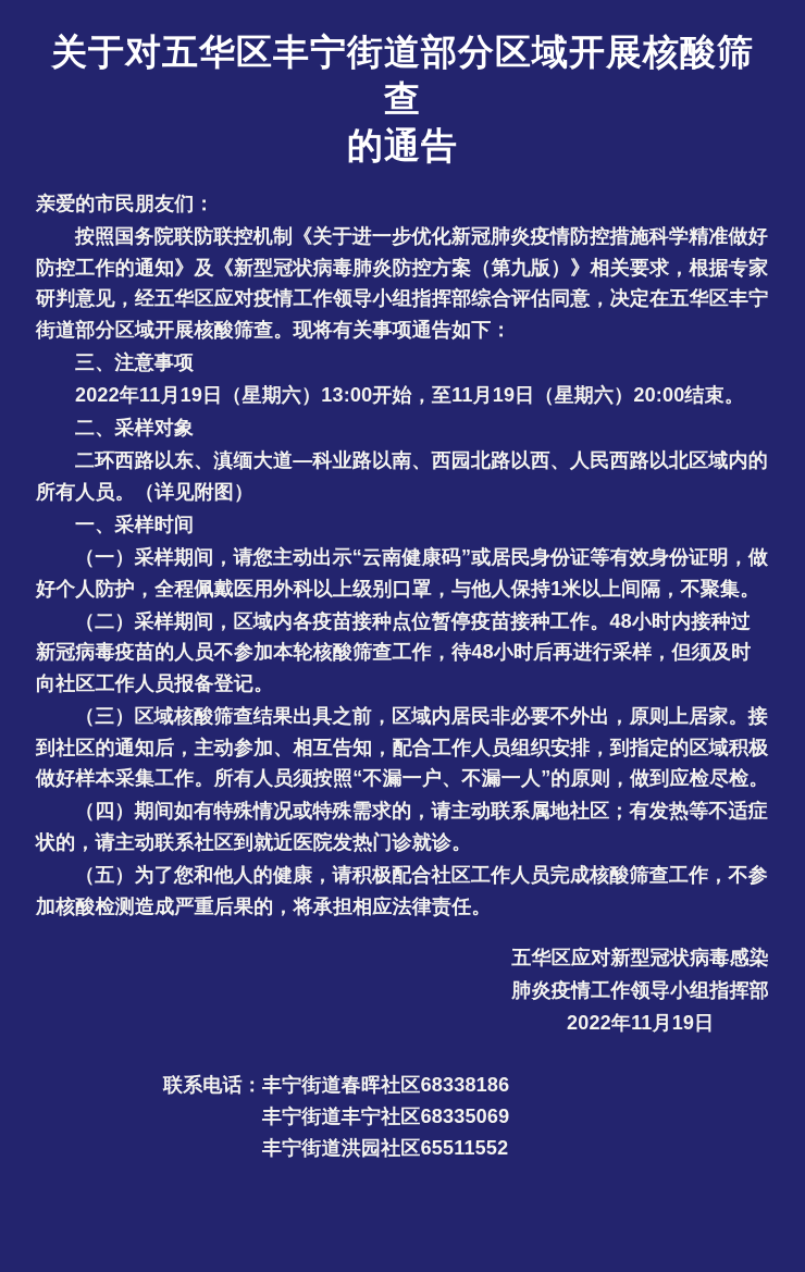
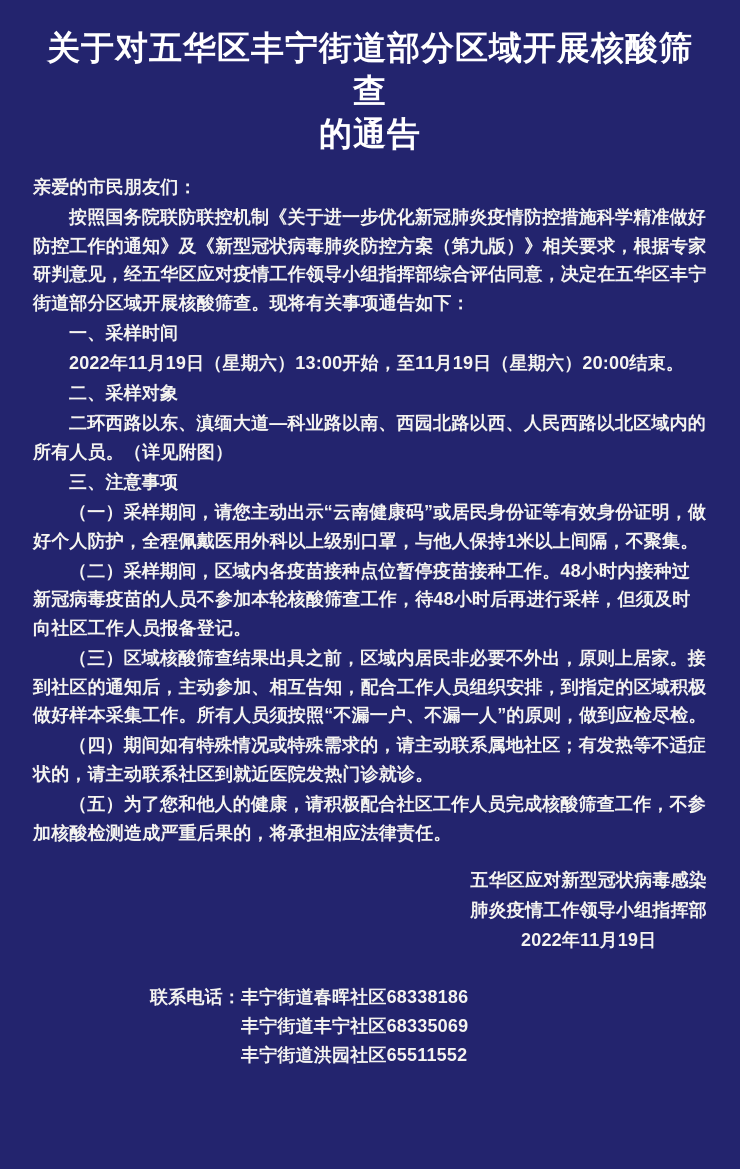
  关于对五华区丰宁街道部分区域开展核酸筛查
  的通告
  亲爱的市民朋友们：
  按照国务院联防联控机制《关于进一步优化新冠肺炎疫情防控措施科学精准做好防控工作的通知》及《新型冠状病毒肺炎防控方案（第九版）》相关要求，根据专家研判意见，经五华区应对疫情工作领导小组指挥部综合评估同意，决定在五华区丰宁街道部分区域开展核酸筛查。现将有关事项通告如下：
- 三、注意事项
+ 一、采样时间
  2022年11月19日（星期六）13:00开始，至11月19日（星期六）20:00结束。
  二、采样对象
  二环西路以东、滇缅大道—科业路以南、西园北路以西、人民西路以北区域内的所有人员。（详见附图）
- 一、采样时间
+ 三、注意事项
  （一）采样期间，请您主动出示“云南健康码”或居民身份证等有效身份证明，做好个人防护，全程佩戴医用外科以上级别口罩，与他人保持1米以上间隔，不聚集。
  （二）采样期间，区域内各疫苗接种点位暂停疫苗接种工作。48小时内接种过新冠病毒疫苗的人员不参加本轮核酸筛查工作，待48小时后再进行采样，但须及时向社区工作人员报备登记。
  （三）区域核酸筛查结果出具之前，区域内居民非必要不外出，原则上居家。接到社区的通知后，主动参加、相互告知，配合工作人员组织安排，到指定的区域积极做好样本采集工作。所有人员须按照“不漏一户、不漏一人”的原则，做到应检尽检。
  （四）期间如有特殊情况或特殊需求的，请主动联系属地社区；有发热等不适症状的，请主动联系社区到就近医院发热门诊就诊。
  （五）为了您和他人的健康，请积极配合社区工作人员完成核酸筛查工作，不参加核酸检测造成严重后果的，将承担相应法律责任。
  五华区应对新型冠状病毒感染
  肺炎疫情工作领导小组指挥部
  2022年11月19日
  联系电话：
  丰宁街道春晖社区68338186
  丰宁街道丰宁社区68335069
  丰宁街道洪园社区65511552
